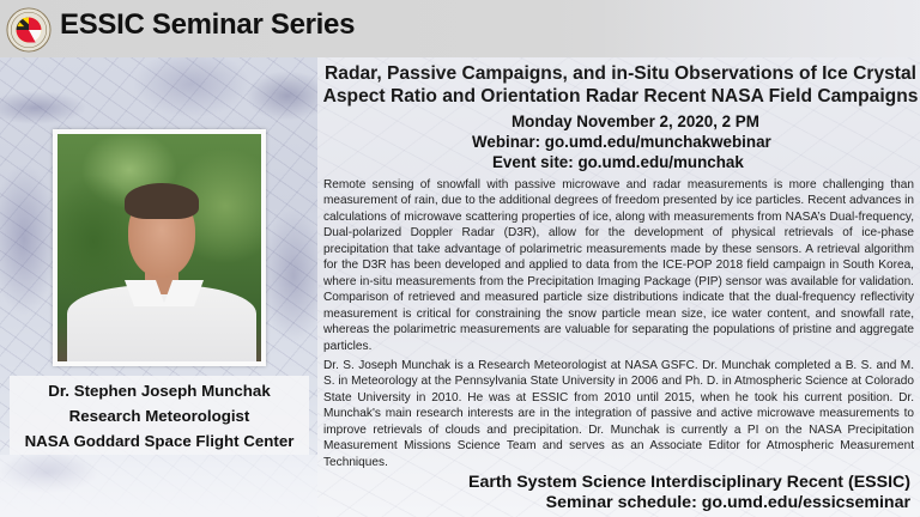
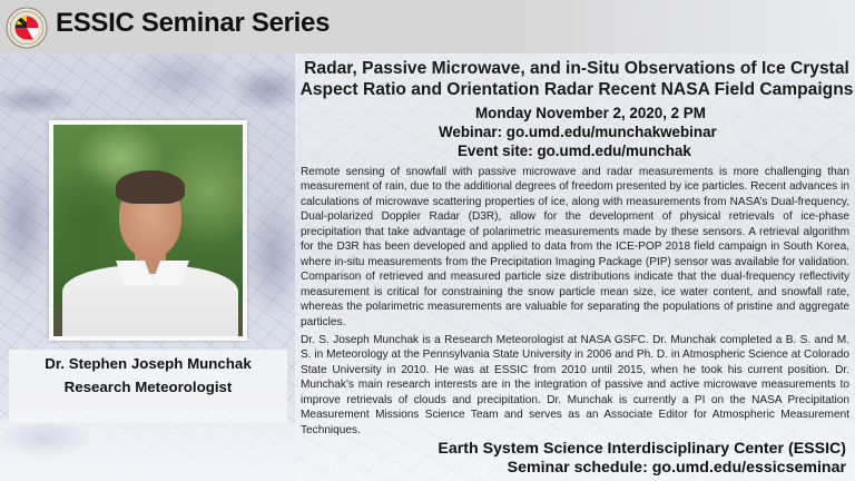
  ESSIC Seminar Series
- Radar, Passive Campaigns, and in-Situ Observations of Ice Crystal
+ Radar, Passive Microwave, and in-Situ Observations of Ice Crystal
  Aspect Ratio and Orientation Radar Recent NASA Field Campaigns
  Monday November 2, 2020, 2 PM
  Webinar: go.umd.edu/munchakwebinar
  Event site: go.umd.edu/munchak
  Remote sensing of snowfall with passive microwave and radar measurements is more challenging than measurement of rain, due to the additional degrees of freedom presented by ice particles. Recent advances in calculations of microwave scattering properties of ice, along with measurements from NASA’s Dual-frequency, Dual-polarized Doppler Radar (D3R), allow for the development of physical retrievals of ice-phase precipitation that take advantage of polarimetric measurements made by these sensors. A retrieval algorithm for the D3R has been developed and applied to data from the ICE-POP 2018 field campaign in South Korea, where in-situ measurements from the Precipitation Imaging Package (PIP) sensor was available for validation. Comparison of retrieved and measured particle size distributions indicate that the dual-frequency reflectivity measurement is critical for constraining the snow particle mean size, ice water content, and snowfall rate, whereas the polarimetric measurements are valuable for separating the populations of pristine and aggregate particles.
  Dr. S. Joseph Munchak is a Research Meteorologist at NASA GSFC. Dr. Munchak completed a B. S. and M. S. in Meteorology at the Pennsylvania State University in 2006 and Ph. D. in Atmospheric Science at Colorado State University in 2010. He was at ESSIC from 2010 until 2015, when he took his current position. Dr. Munchak's main research interests are in the integration of passive and active microwave measurements to improve retrievals of clouds and precipitation. Dr. Munchak is currently a PI on the NASA Precipitation Measurement Missions Science Team and serves as an Associate Editor for Atmospheric Measurement Techniques.
- Earth System Science Interdisciplinary Recent (ESSIC)
+ Earth System Science Interdisciplinary Center (ESSIC)
  Seminar schedule: go.umd.edu/essicseminar
  Dr. Stephen Joseph Munchak
  Research Meteorologist
- NASA Goddard Space Flight Center
